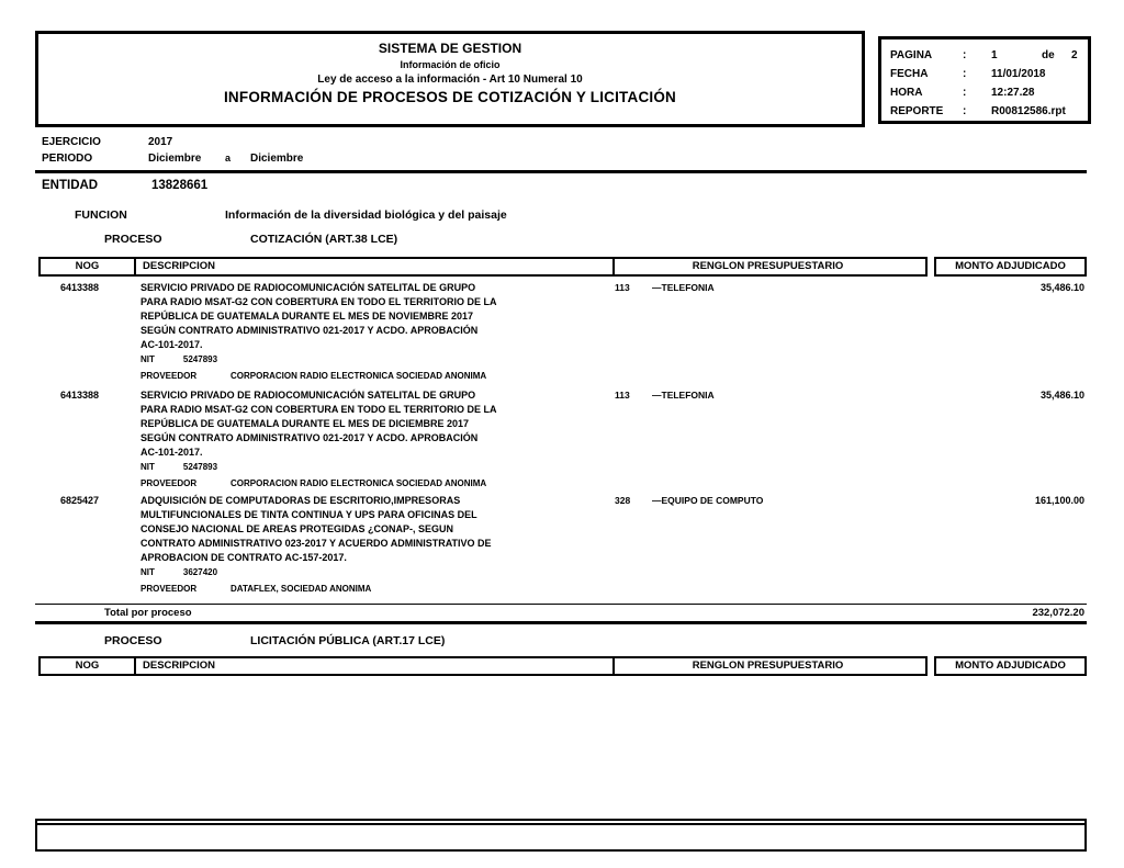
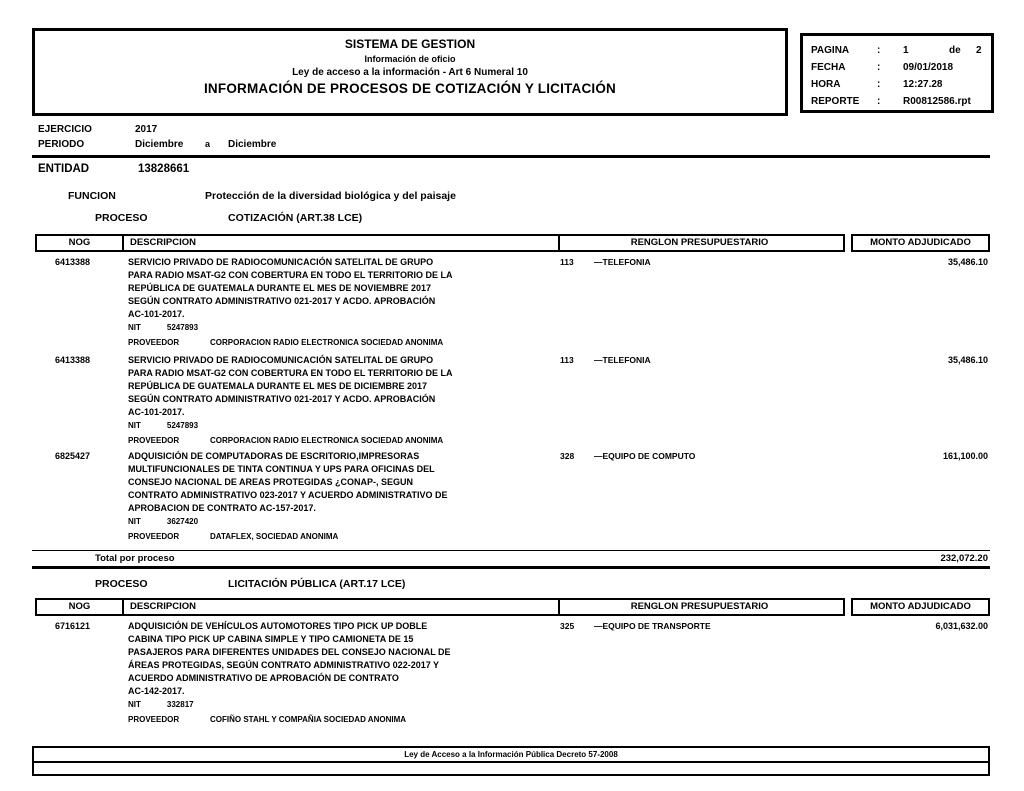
  SISTEMA DE GESTION
  Información de oficio
- Ley de acceso a la información - Art 10 Numeral 10
+ Ley de acceso a la información - Art 6 Numeral 10
  INFORMACIÓN DE PROCESOS DE COTIZACIÓN Y LICITACIÓN
  PAGINA
  :
  1
  de
  2
  FECHA
  :
- 11/01/2018
+ 09/01/2018
  HORA
  :
  12:27.28
  REPORTE
  :
  R00812586.rpt
  EJERCICIO
  2017
  PERIODO
  Diciembre
  a
  Diciembre
  ENTIDAD
  13828661
  FUNCION
- Información de la diversidad biológica y del paisaje
+ Protección de la diversidad biológica y del paisaje
  PROCESO
  COTIZACIÓN (ART.38 LCE)
  NOG
  DESCRIPCION
  RENGLON PRESUPUESTARIO
  MONTO ADJUDICADO
  6413388
  113
  —TELEFONIA
  35,486.10
  SERVICIO PRIVADO DE RADIOCOMUNICACIÓN SATELITAL DE GRUPO
  PARA RADIO MSAT-G2 CON COBERTURA EN TODO EL TERRITORIO DE LA
  REPÚBLICA DE GUATEMALA DURANTE EL MES DE NOVIEMBRE 2017
  SEGÚN CONTRATO ADMINISTRATIVO 021-2017 Y ACDO. APROBACIÓN
  AC-101-2017.
  NIT 5247893
  PROVEEDOR CORPORACION RADIO ELECTRONICA SOCIEDAD ANONIMA
  6413388
  113
  —TELEFONIA
  35,486.10
  SERVICIO PRIVADO DE RADIOCOMUNICACIÓN SATELITAL DE GRUPO
  PARA RADIO MSAT-G2 CON COBERTURA EN TODO EL TERRITORIO DE LA
  REPÚBLICA DE GUATEMALA DURANTE EL MES DE DICIEMBRE 2017
  SEGÚN CONTRATO ADMINISTRATIVO 021-2017 Y ACDO. APROBACIÓN
  AC-101-2017.
  NIT 5247893
  PROVEEDOR CORPORACION RADIO ELECTRONICA SOCIEDAD ANONIMA
  6825427
  328
  —EQUIPO DE COMPUTO
  161,100.00
  ADQUISICIÓN DE COMPUTADORAS DE ESCRITORIO,IMPRESORAS
  MULTIFUNCIONALES DE TINTA CONTINUA Y UPS PARA OFICINAS DEL
  CONSEJO NACIONAL DE AREAS PROTEGIDAS ¿CONAP-, SEGUN
  CONTRATO ADMINISTRATIVO 023-2017 Y ACUERDO ADMINISTRATIVO DE
  APROBACION DE CONTRATO AC-157-2017.
  NIT 3627420
  PROVEEDOR DATAFLEX, SOCIEDAD ANONIMA
  Total por proceso
  232,072.20
  PROCESO
  LICITACIÓN PÚBLICA (ART.17 LCE)
  NOG
  DESCRIPCION
  RENGLON PRESUPUESTARIO
  MONTO ADJUDICADO
+ 6716121
+ 325
+ —EQUIPO DE TRANSPORTE
+ 6,031,632.00
+ ADQUISICIÓN DE VEHÍCULOS AUTOMOTORES TIPO PICK UP DOBLE
+ CABINA TIPO PICK UP CABINA SIMPLE Y TIPO CAMIONETA DE 15
+ PASAJEROS PARA DIFERENTES UNIDADES DEL CONSEJO NACIONAL DE
+ ÁREAS PROTEGIDAS, SEGÚN CONTRATO ADMINISTRATIVO 022-2017 Y
+ ACUERDO ADMINISTRATIVO DE APROBACIÓN DE CONTRATO
+ AC-142-2017.
+ NIT 332817
+ PROVEEDOR COFIÑO STAHL Y COMPAÑIA SOCIEDAD ANONIMA
+ Ley de Acceso a la Información Pública Decreto 57-2008
